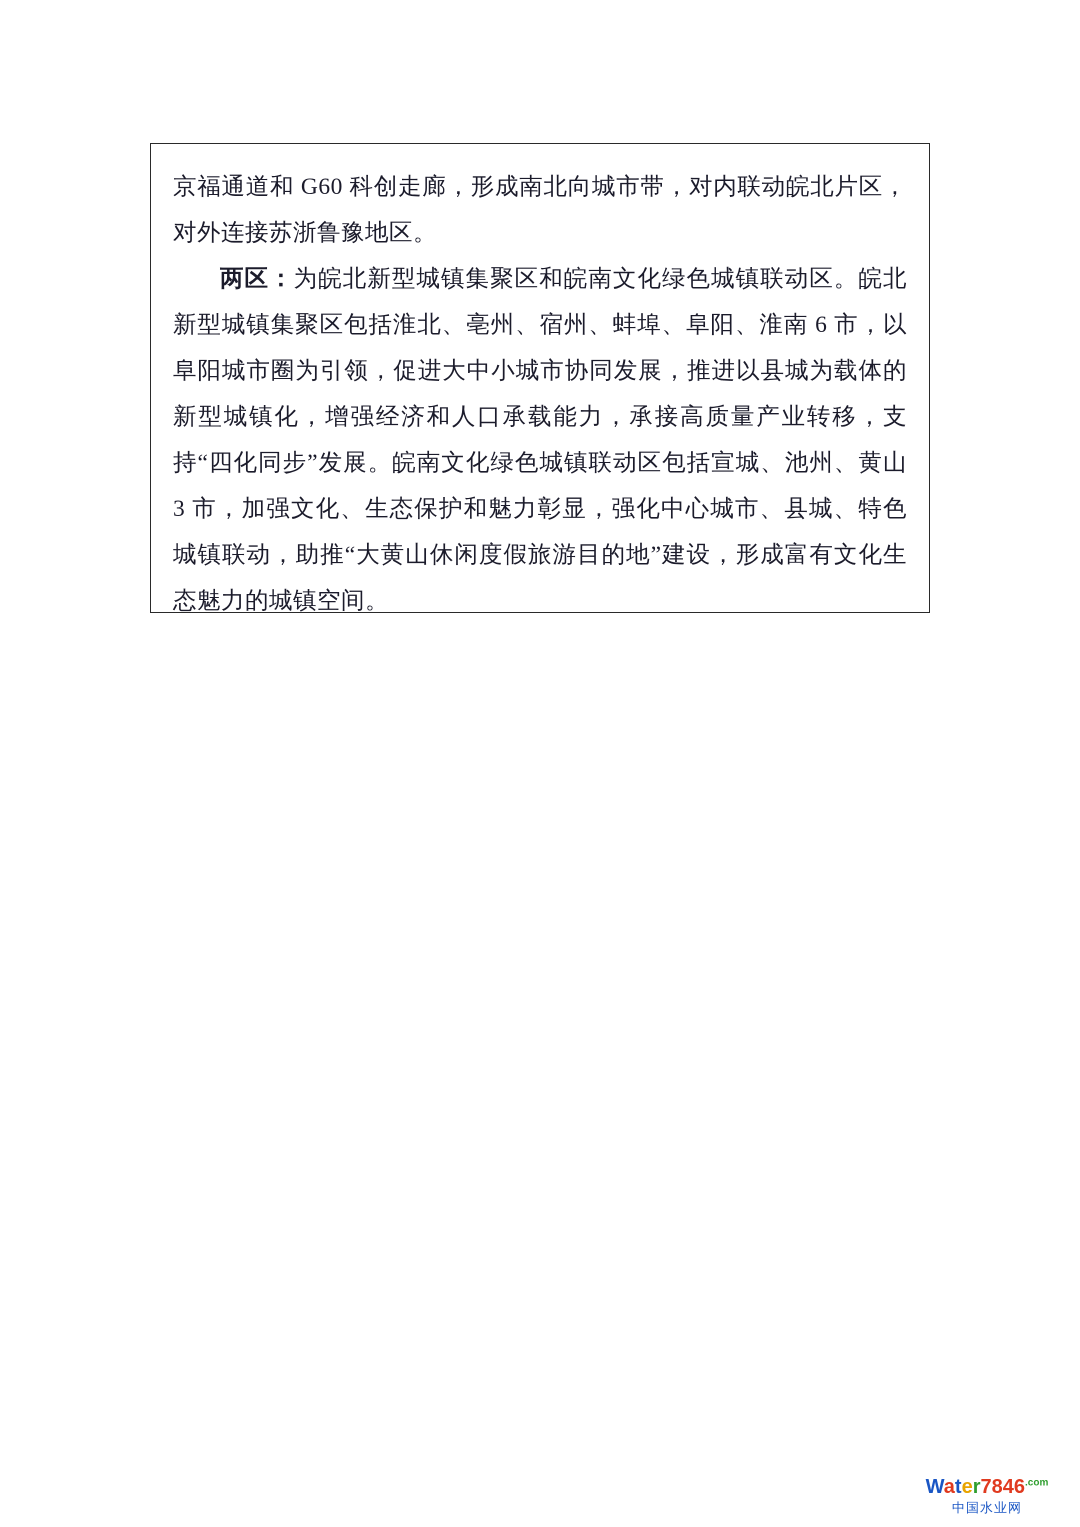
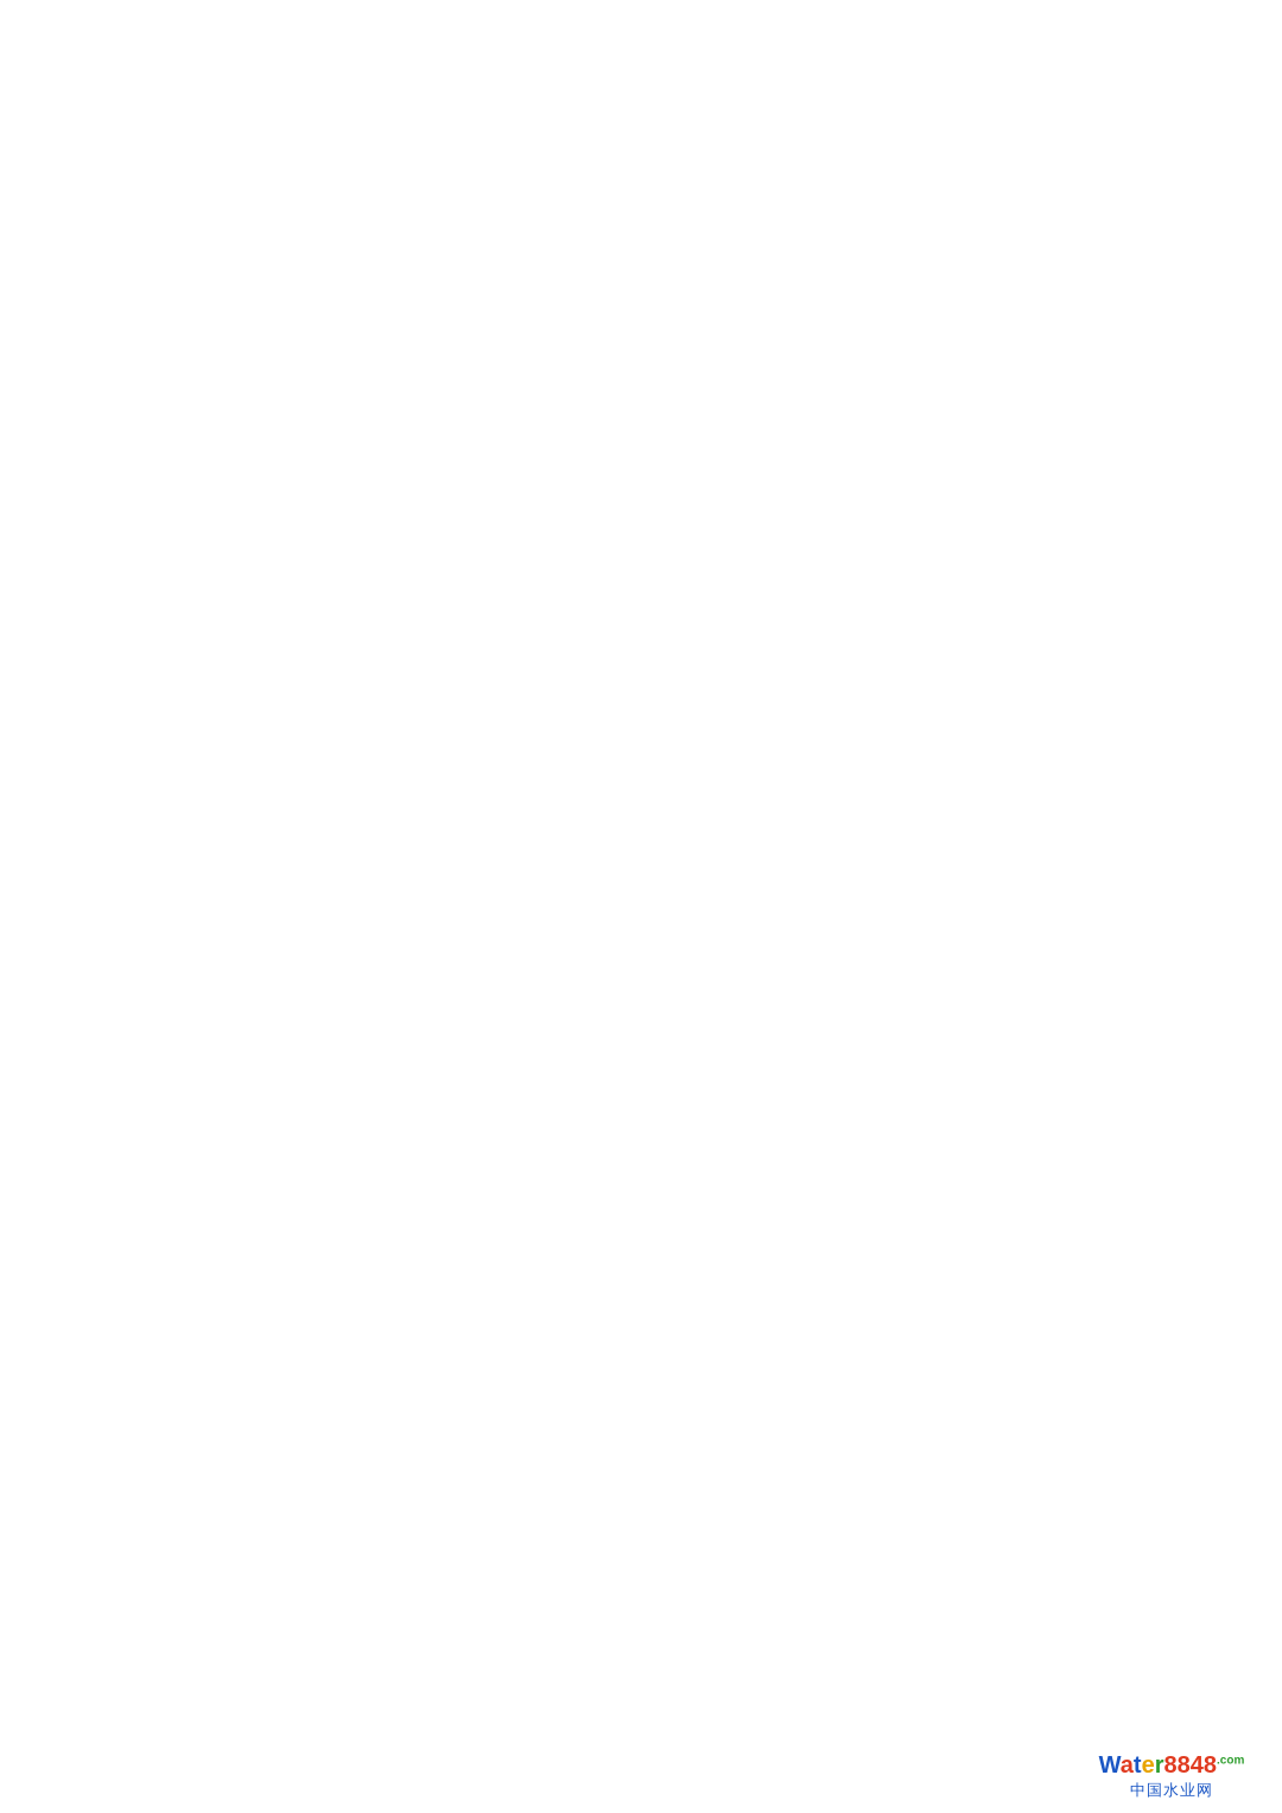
- 京福通道和 G60 科创走廊，形成南北向城市带，对内联动皖北片区，对外连接苏浙鲁豫地区。
- 两区：为皖北新型城镇集聚区和皖南文化绿色城镇联动区。皖北新型城镇集聚区包括淮北、亳州、宿州、蚌埠、阜阳、淮南 6 市，以阜阳城市圈为引领，促进大中小城市协同发展，推进以县城为载体的新型城镇化，增强经济和人口承载能力，承接高质量产业转移，支持“四化同步”发展。皖南文化绿色城镇联动区包括宣城、池州、黄山 3 市，加强文化、生态保护和魅力彰显，强化中心城市、县城、特色城镇联动，助推“大黄山休闲度假旅游目的地”建设，形成富有文化生态魅力的城镇空间。
- Water7846.com
+ Water8848.com
  中国水业网
